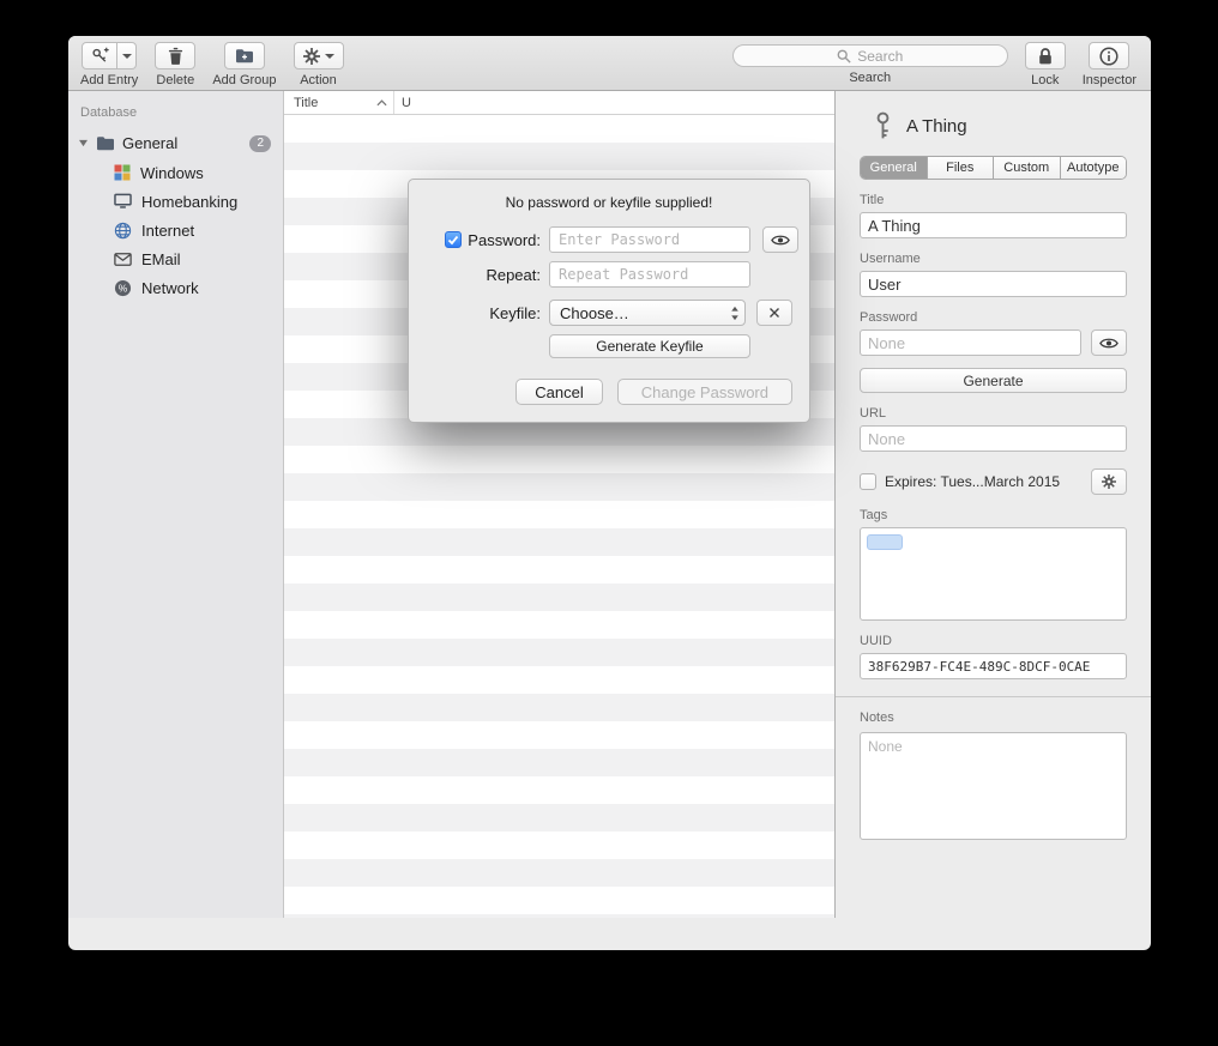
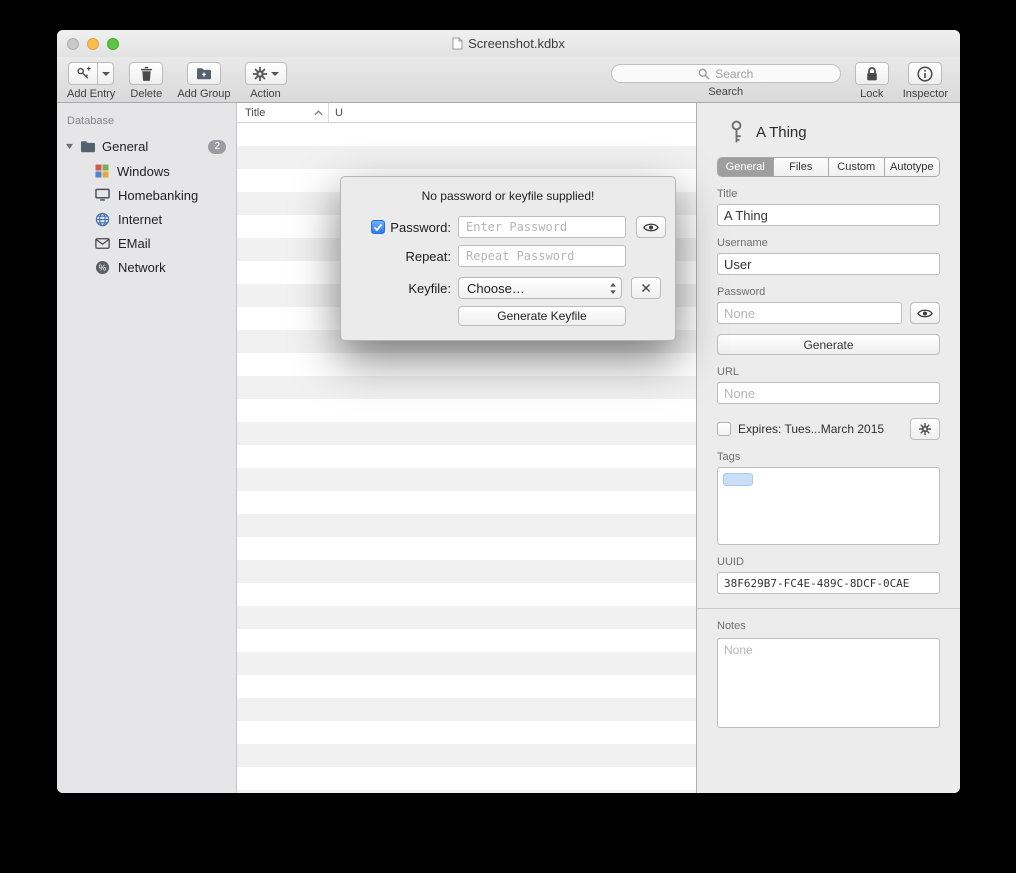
+ Screenshot.kdbx
  Add Entry
  Delete
  Add Group
  Action
  Search
  Search
  Lock
  Inspector
  Database
  General
  2
  Windows
  Homebanking
  Internet
  EMail
  %
  Network
  Title
  U
  A Thing
  General
  Files
  Custom
  Autotype
  Title
  A Thing
  Username
  User
  Password
  None
  Generate
  URL
  None
  Expires: Tues...March 2015
  Tags
  UUID
  38F629B7-FC4E-489C-8DCF-0CAE
  Notes
  None
  No password or keyfile supplied!
  Password:
  Enter Password
  Repeat:
  Repeat Password
  Keyfile:
  Choose…
  Generate Keyfile
- Cancel
- Change Password
